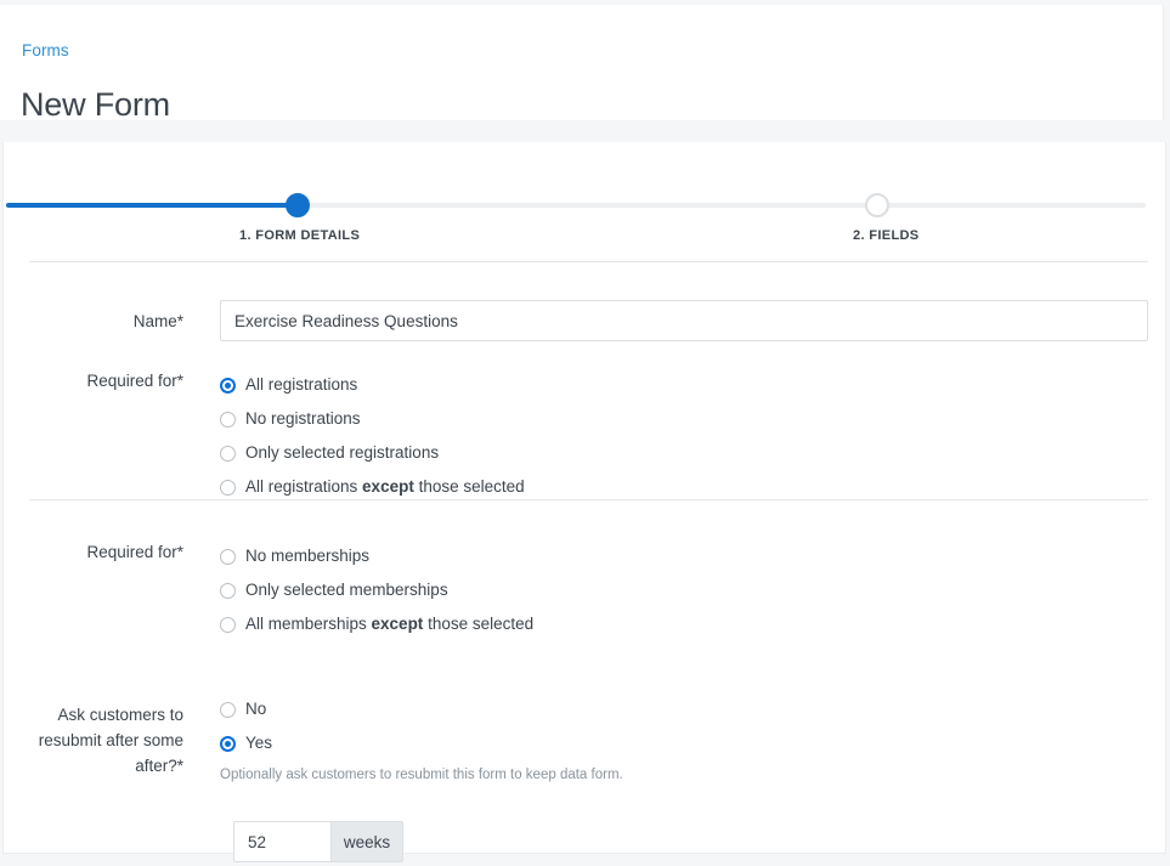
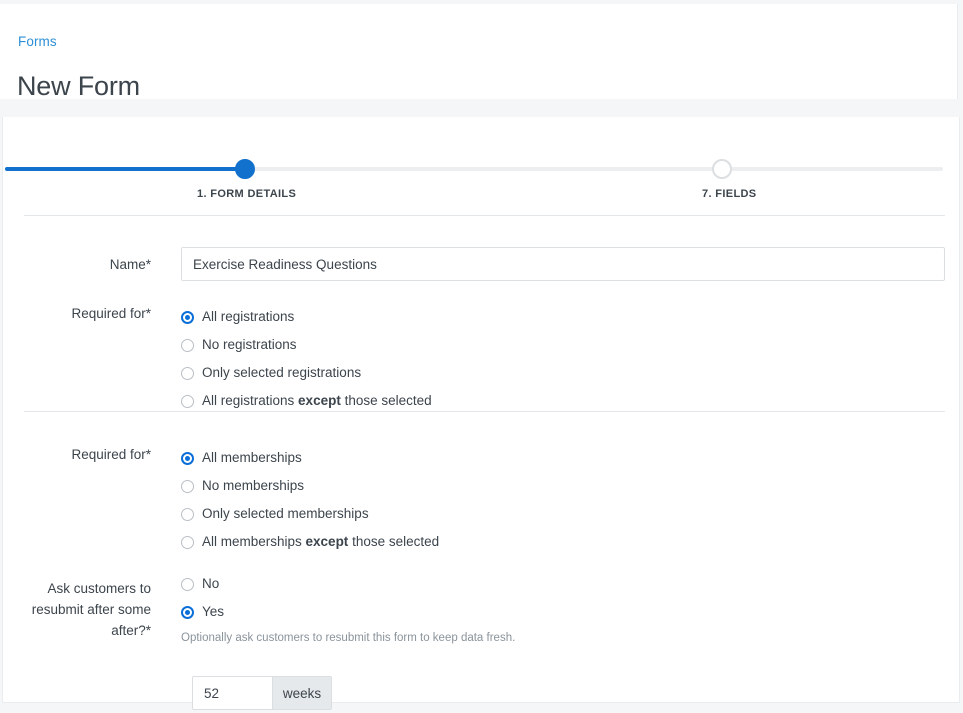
  Forms
  New Form
  1. FORM DETAILS
- 2. FIELDS
+ 7. FIELDS
  Name*
  Exercise Readiness Questions
  Required for*
  All registrations
  No registrations
  Only selected registrations
  All registrations except those selected
  Required for*
+ All memberships
  No memberships
  Only selected memberships
  All memberships except those selected
  Ask customers to resubmit after some after?*
  No
  Yes
- Optionally ask customers to resubmit this form to keep data form.
+ Optionally ask customers to resubmit this form to keep data fresh.
  52
  weeks
